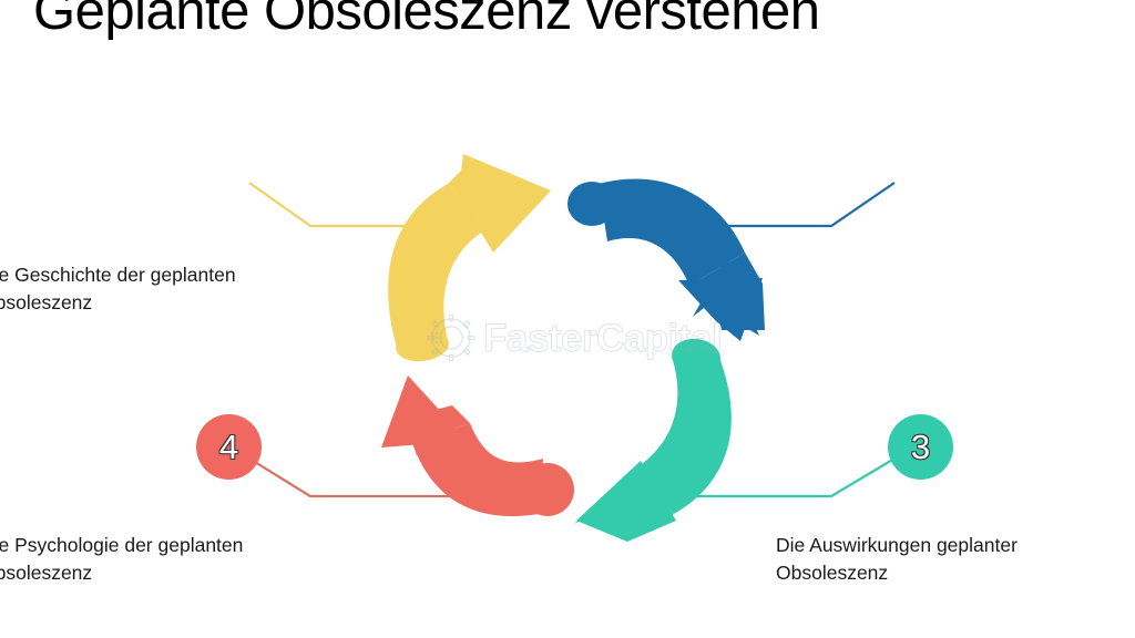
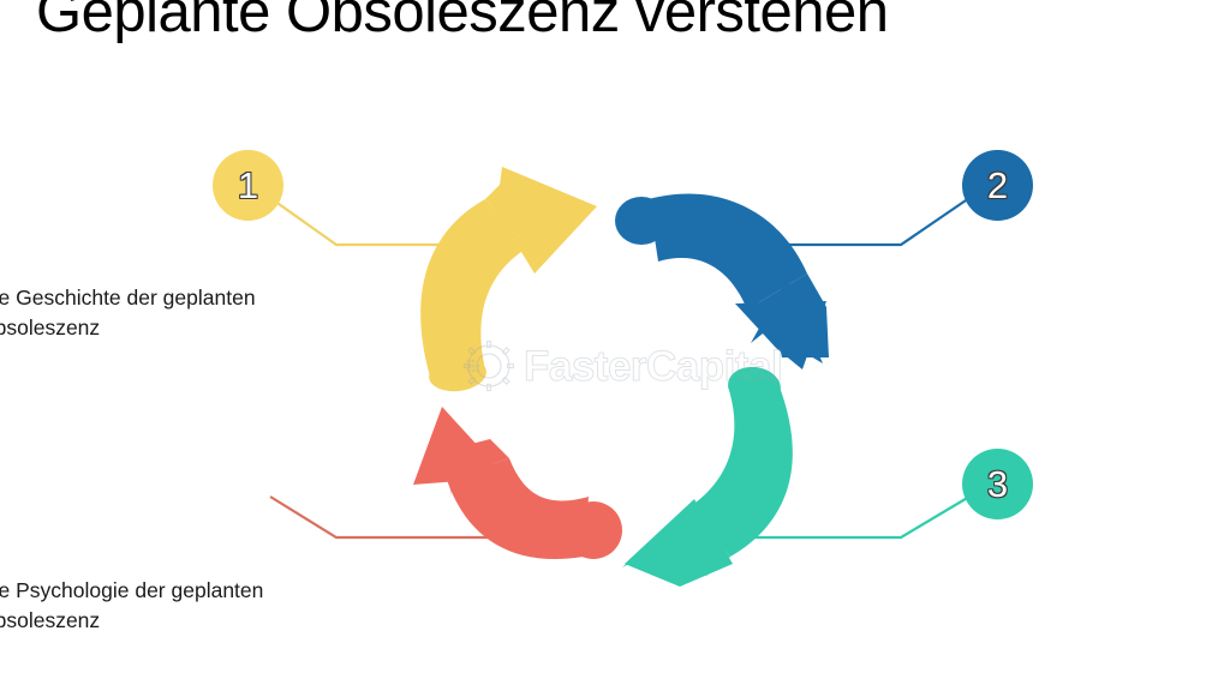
  Geplante Obsoleszenz verstehen
  FasterCapital
+ 1
+ 2
  3
- 4
  e Geschichte der geplanten bsoleszenz
- Die Auswirkungen geplanter Obsoleszenz
  e Psychologie der geplanten bsoleszenz
